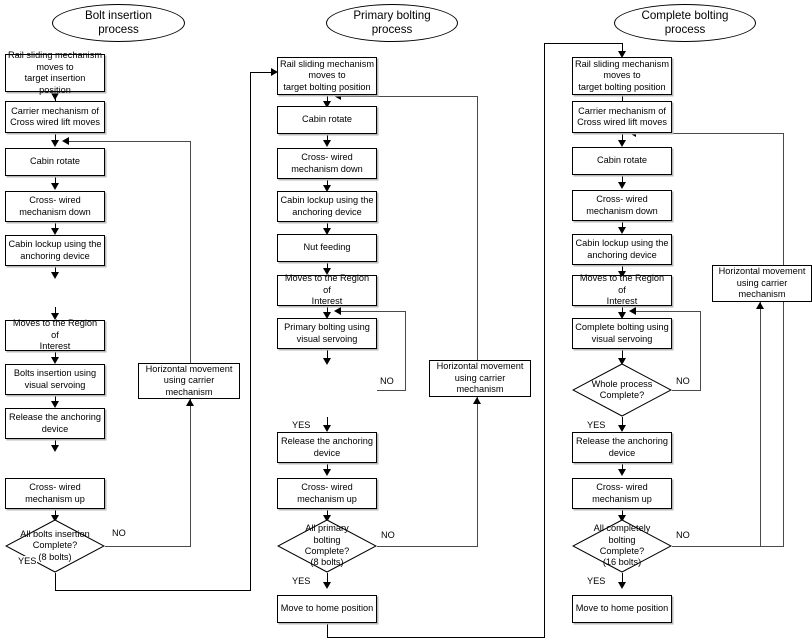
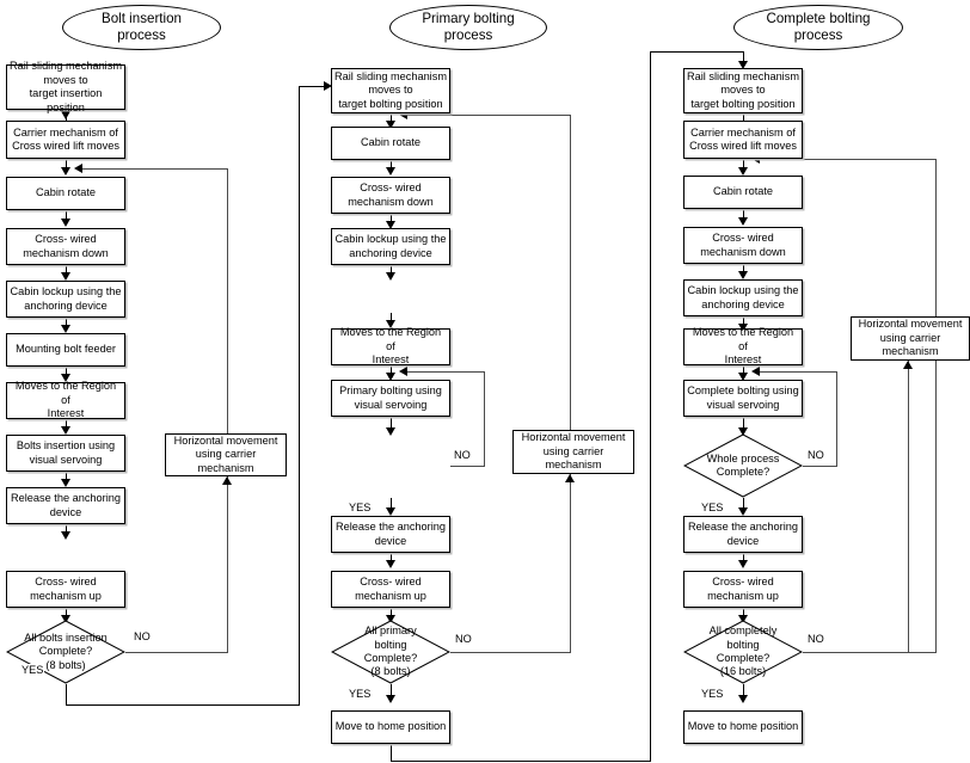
  Bolt insertion
  process
  Primary bolting
  process
  Complete bolting
  process
  Rail sliding mechanism
  moves to
  target insertion position
  Carrier mechanism of
  Cross wired lift moves
  Cabin rotate
  Cross- wired
  mechanism down
  Cabin lockup using the
  anchoring device
+ Mounting bolt feeder
  Moves to the Region of
  Interest
  Bolts insertion using
  visual servoing
  Release the anchoring
  device
  Cross- wired
  mechanism up
  All bolts insertion
  Complete?
  (8 bolts)
  Horizontal movement
  using carrier
  mechanism
  NO
  YES
  Rail sliding mechanism
  moves to
  target bolting position
  Cabin rotate
  Cross- wired
  mechanism down
  Cabin lockup using the
  anchoring device
- Nut feeding
  Moves to the Region of
  Interest
  Primary bolting using
  visual servoing
  NO
  YES
  Release the anchoring
  device
  Cross- wired
  mechanism up
  All primary
  bolting
  Complete?
  (8 bolts)
  NO
  Horizontal movement
  using carrier
  mechanism
  YES
  Move to home position
  Rail sliding mechanism
  moves to
  target bolting position
  Carrier mechanism of
  Cross wired lift moves
  Cabin rotate
  Cross- wired
  mechanism down
  Cabin lockup using the
  anchoring device
  Moves to the Region of
  Interest
  Complete bolting using
  visual servoing
  Whole process
  Complete?
  NO
  YES
  Release the anchoring
  device
  Cross- wired
  mechanism up
  All completely
  bolting
  Complete?
  (16 bolts)
  NO
  Horizontal movement
  using carrier
  mechanism
  YES
  Move to home position
